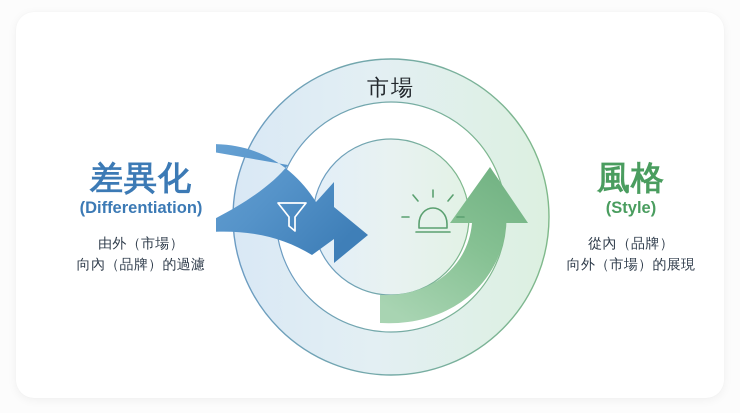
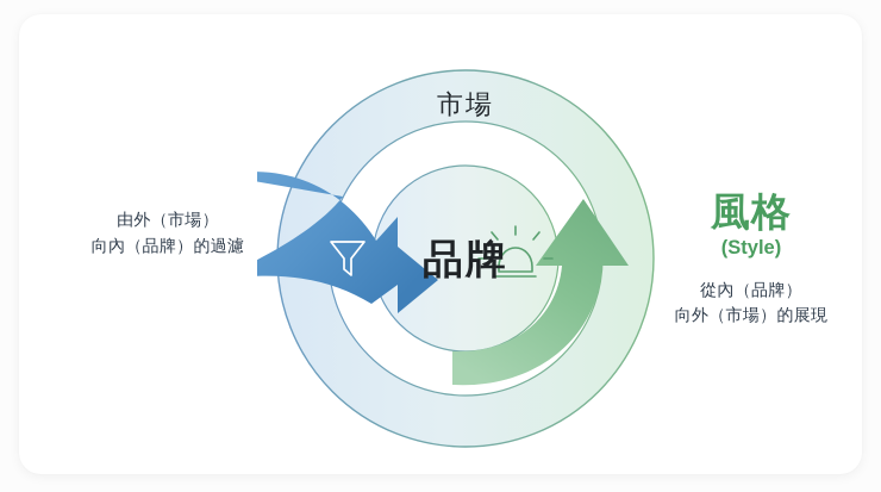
- 差異化
- (Differentiation)
  由外（市場）
  向內（品牌）的過濾
  風格
  (Style)
  從內（品牌）
  向外（市場）的展現
  市場
+ 品牌
